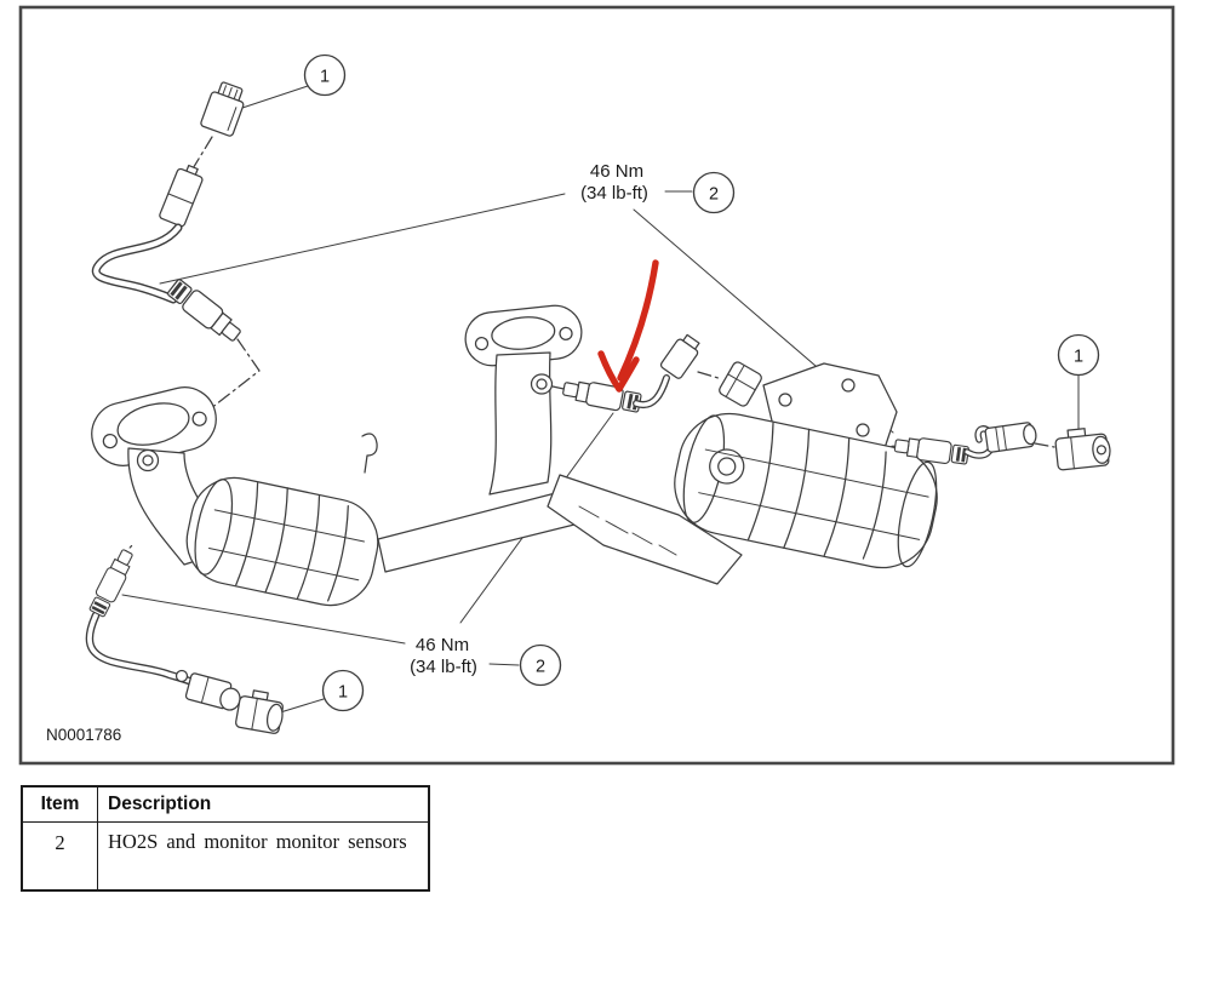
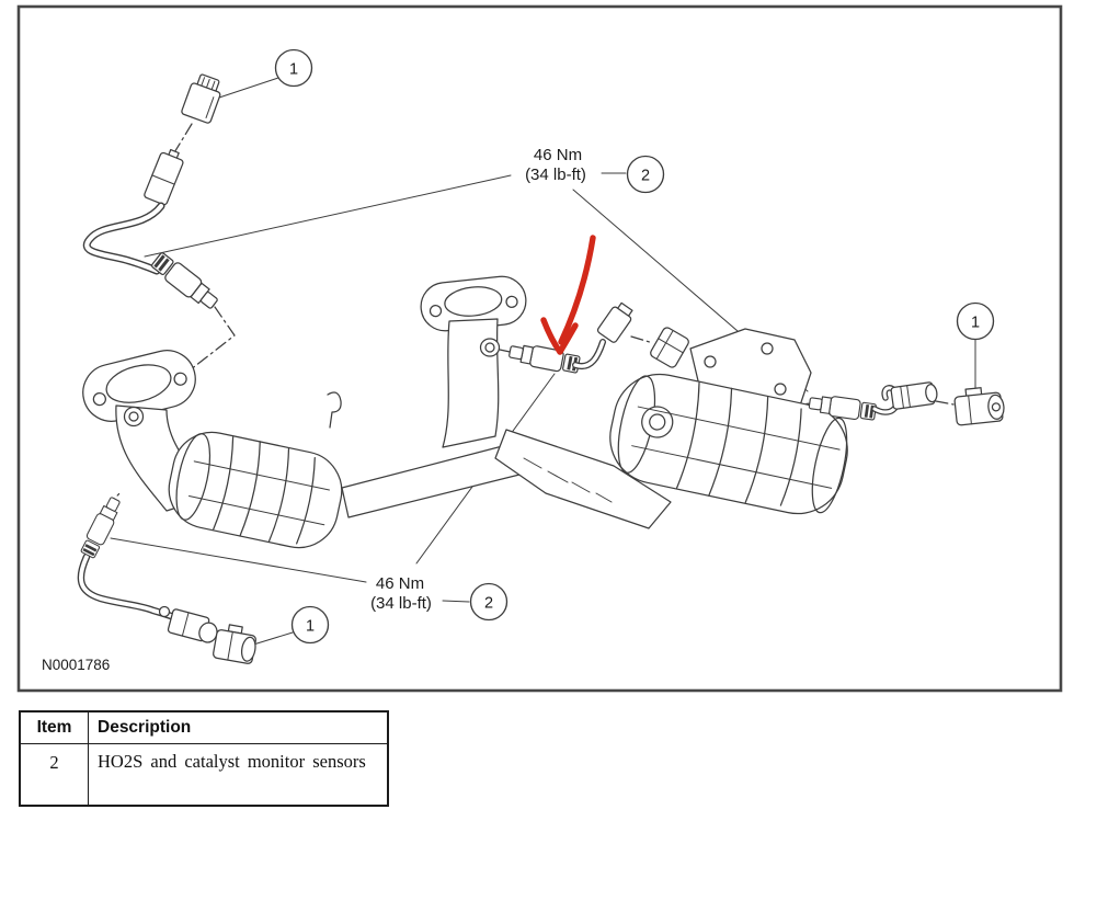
  1
  1
  1
  2
  2
  46 Nm
  (34 lb-ft)
  46 Nm
  (34 lb-ft)
  N0001786
  Item	Description
- 2	HO2S and monitor monitor sensors
+ 2	HO2S and catalyst monitor sensors
